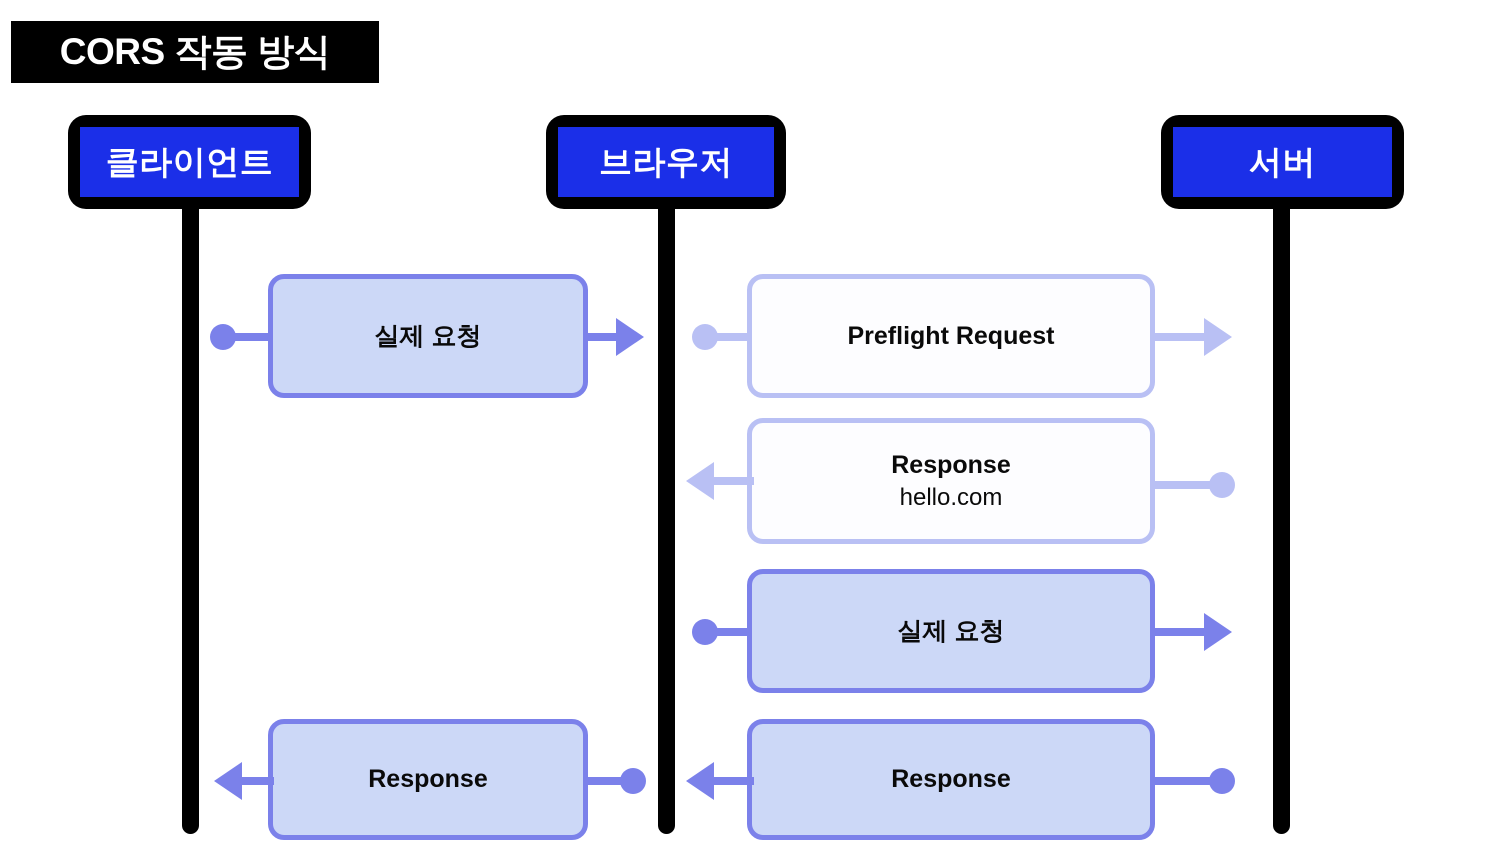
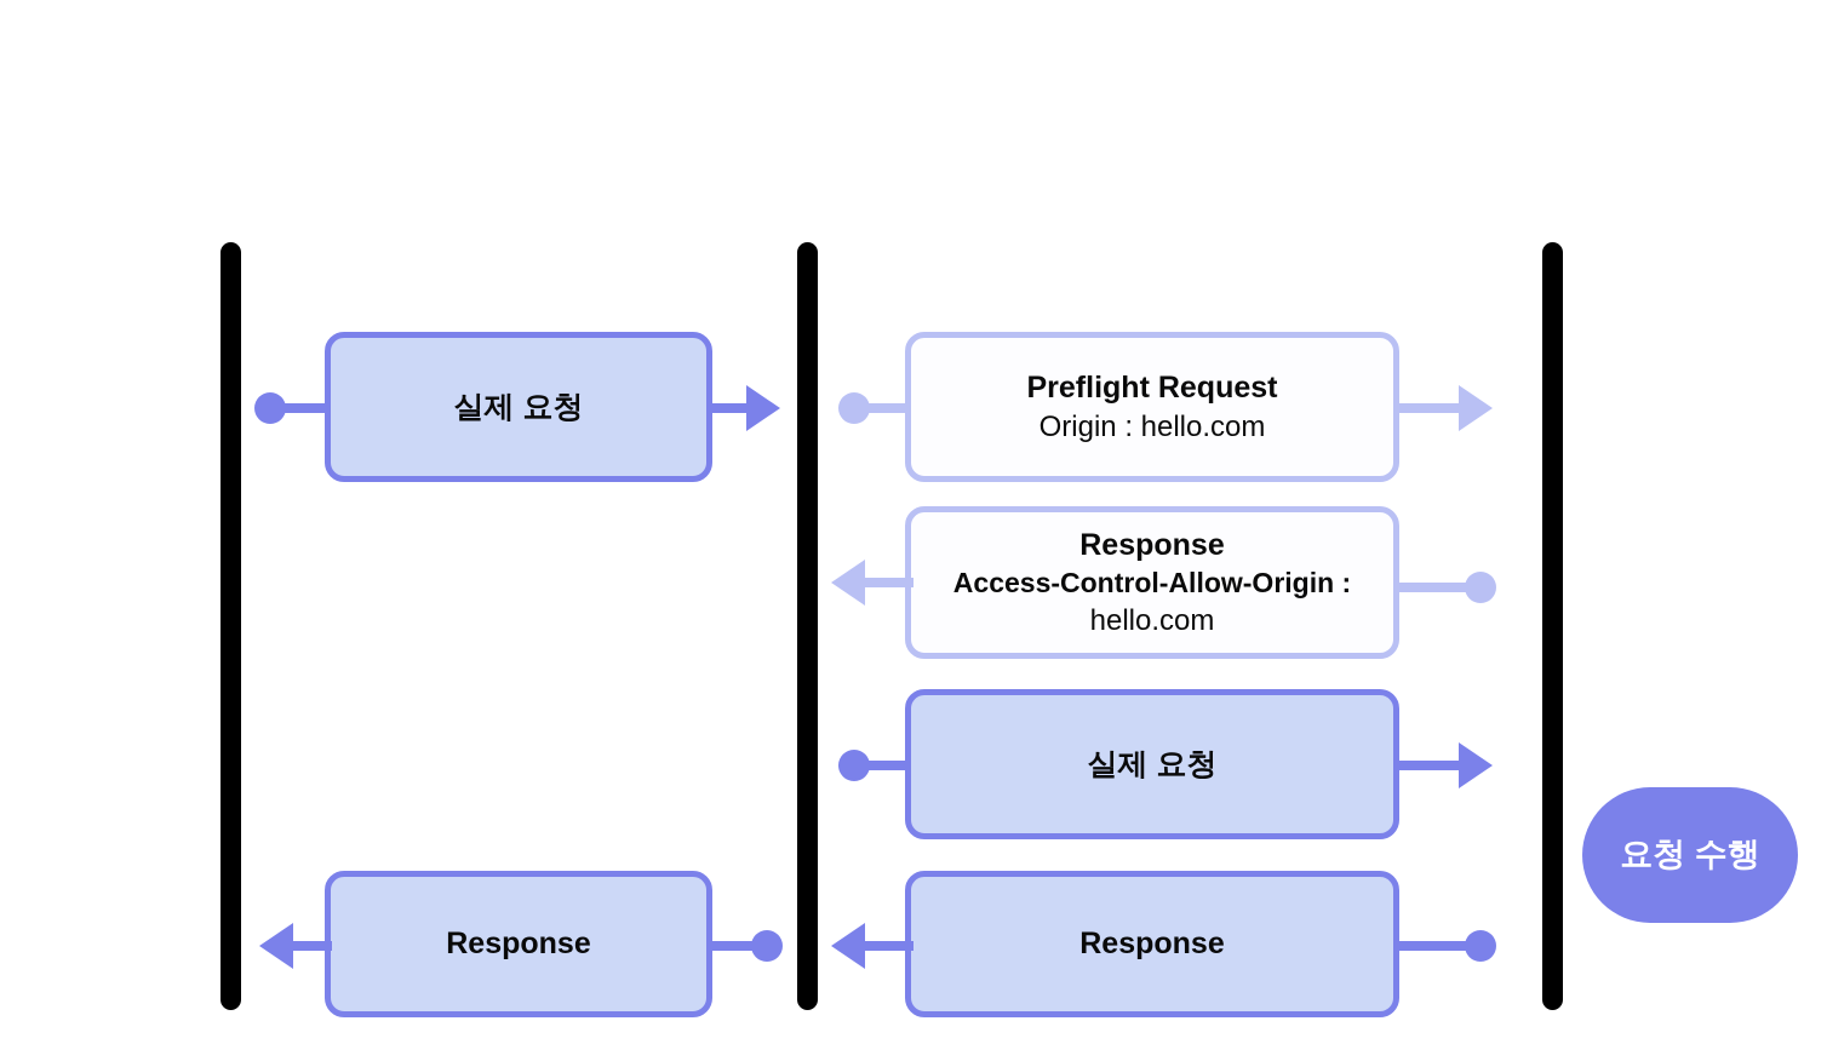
- CORS 작동 방식
- 클라이언트
- 브라우저
- 서버
  실제 요청
  Preflight Request
+ Origin : hello.com
  Response
+ Access-Control-Allow-Origin :
  hello.com
  실제 요청
  Response
  Response
+ 요청 수행
